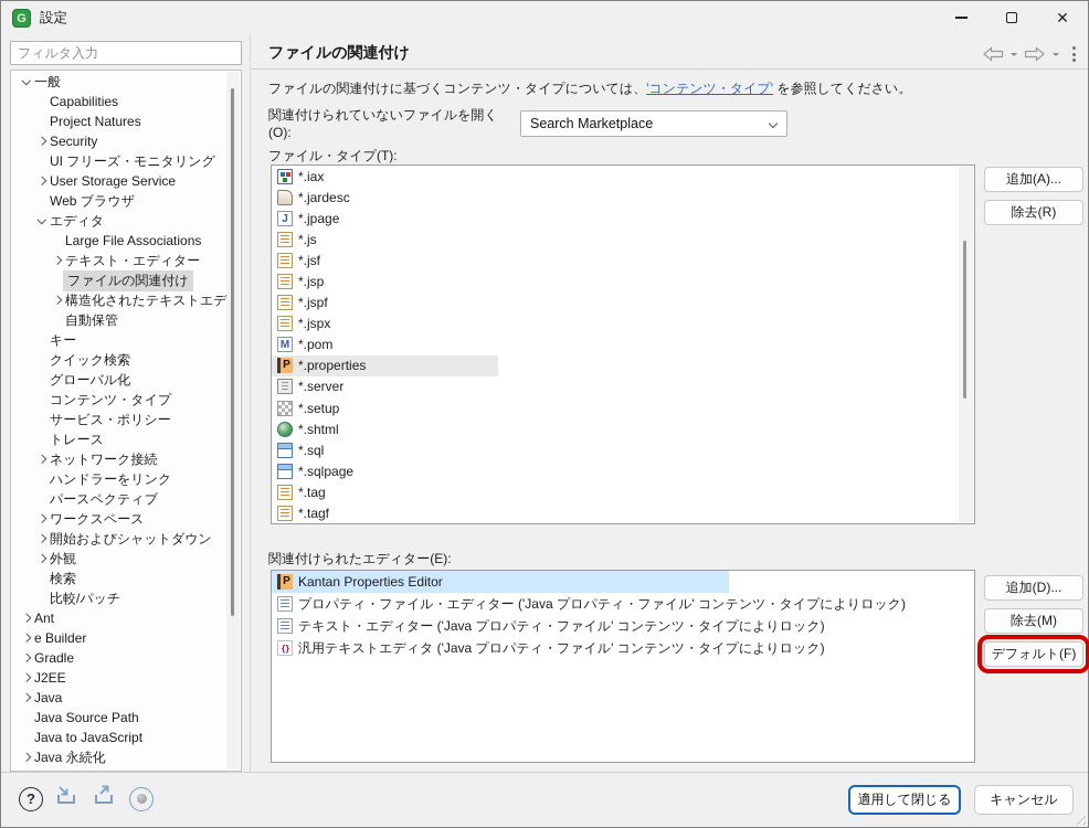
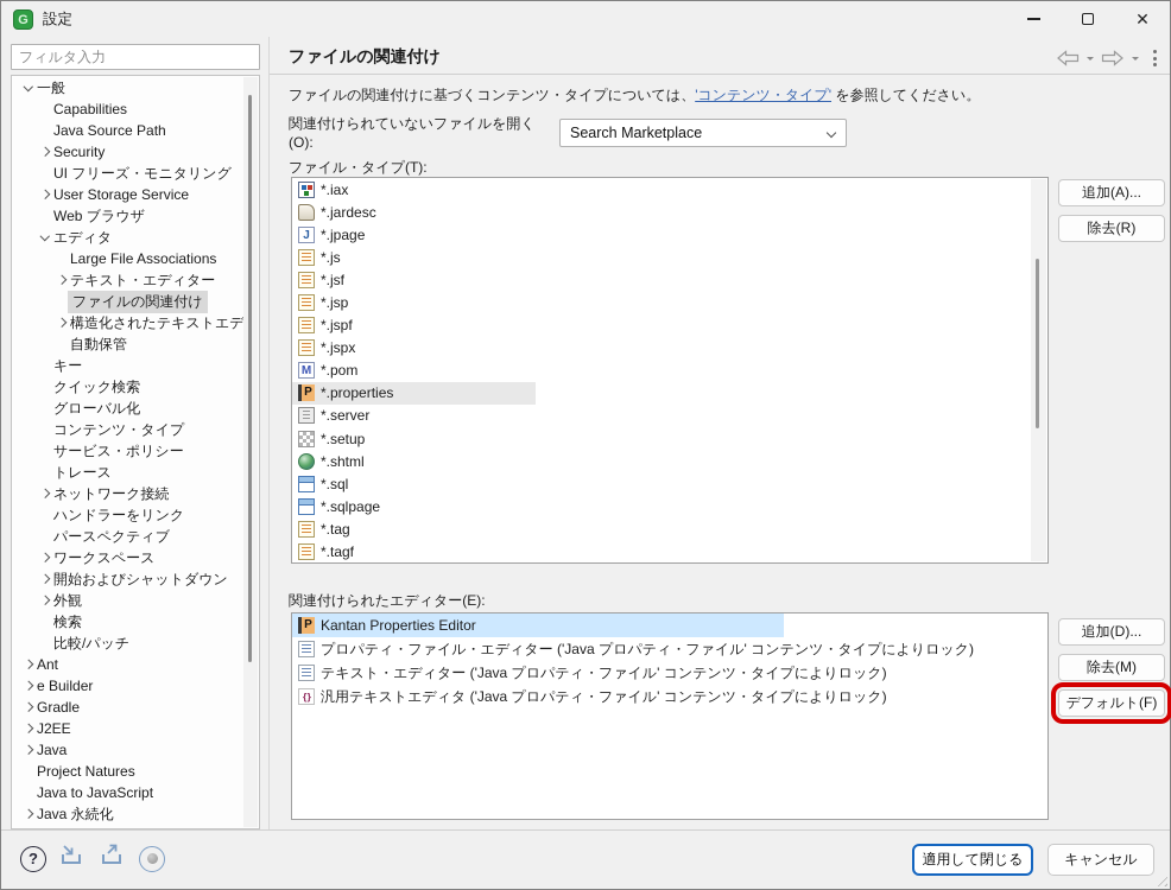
  G
  設定
  ✕
  フィルタ入力
  一般
  Capabilities
- Project Natures
+ Java Source Path
  Security
  UI フリーズ・モニタリング
  User Storage Service
  Web ブラウザ
  エディタ
  Large File Associations
  テキスト・エディター
  ファイルの関連付け
  構造化されたテキストエデ
  自動保管
  キー
  クイック検索
  グローバル化
  コンテンツ・タイプ
  サービス・ポリシー
  トレース
  ネットワーク接続
  ハンドラーをリンク
  パースペクティブ
  ワークスペース
  開始およびシャットダウン
  外観
  検索
  比較/パッチ
  Ant
  e Builder
  Gradle
  J2EE
  Java
- Java Source Path
+ Project Natures
  Java to JavaScript
  Java 永続化
  ファイルの関連付け
  ファイルの関連付けに基づくコンテンツ・タイプについては、'コンテンツ・タイプ' を参照してください。
  関連付けられていないファイルを開く(O):
  Search Marketplace
  ファイル・タイプ(T):
  *.iax
  *.jardesc
  *.jpage
  *.js
  *.jsf
  *.jsp
  *.jspf
  *.jspx
  *.pom
  *.properties
  *.server
  *.setup
  *.shtml
  *.sql
  *.sqlpage
  *.tag
  *.tagf
  追加(A)...
  除去(R)
  関連付けられたエディター(E):
  Kantan Properties Editor
  プロパティ・ファイル・エディター ('Java プロパティ・ファイル' コンテンツ・タイプによりロック)
  テキスト・エディター ('Java プロパティ・ファイル' コンテンツ・タイプによりロック)
  汎用テキストエディタ ('Java プロパティ・ファイル' コンテンツ・タイプによりロック)
  追加(D)...
  除去(M)
  デフォルト(F)
  ?
  適用して閉じる
  キャンセル
